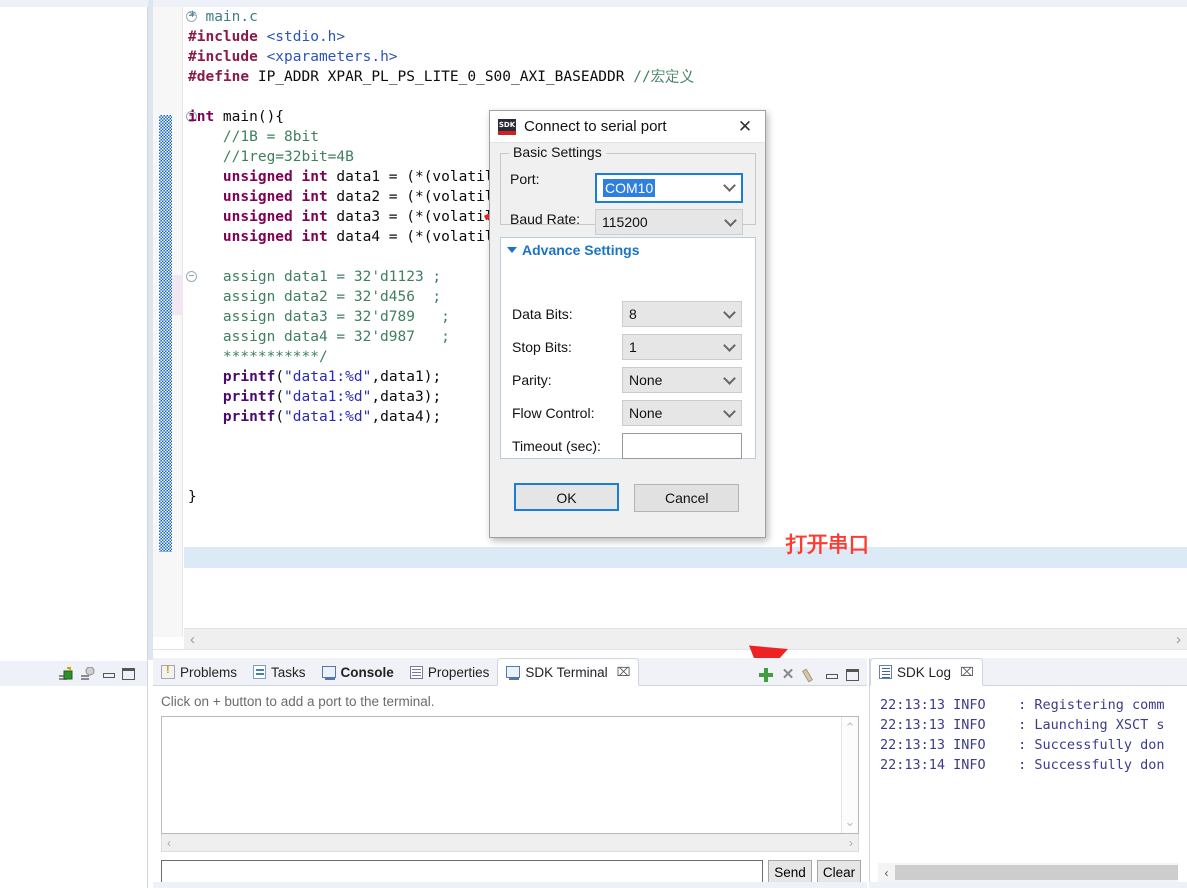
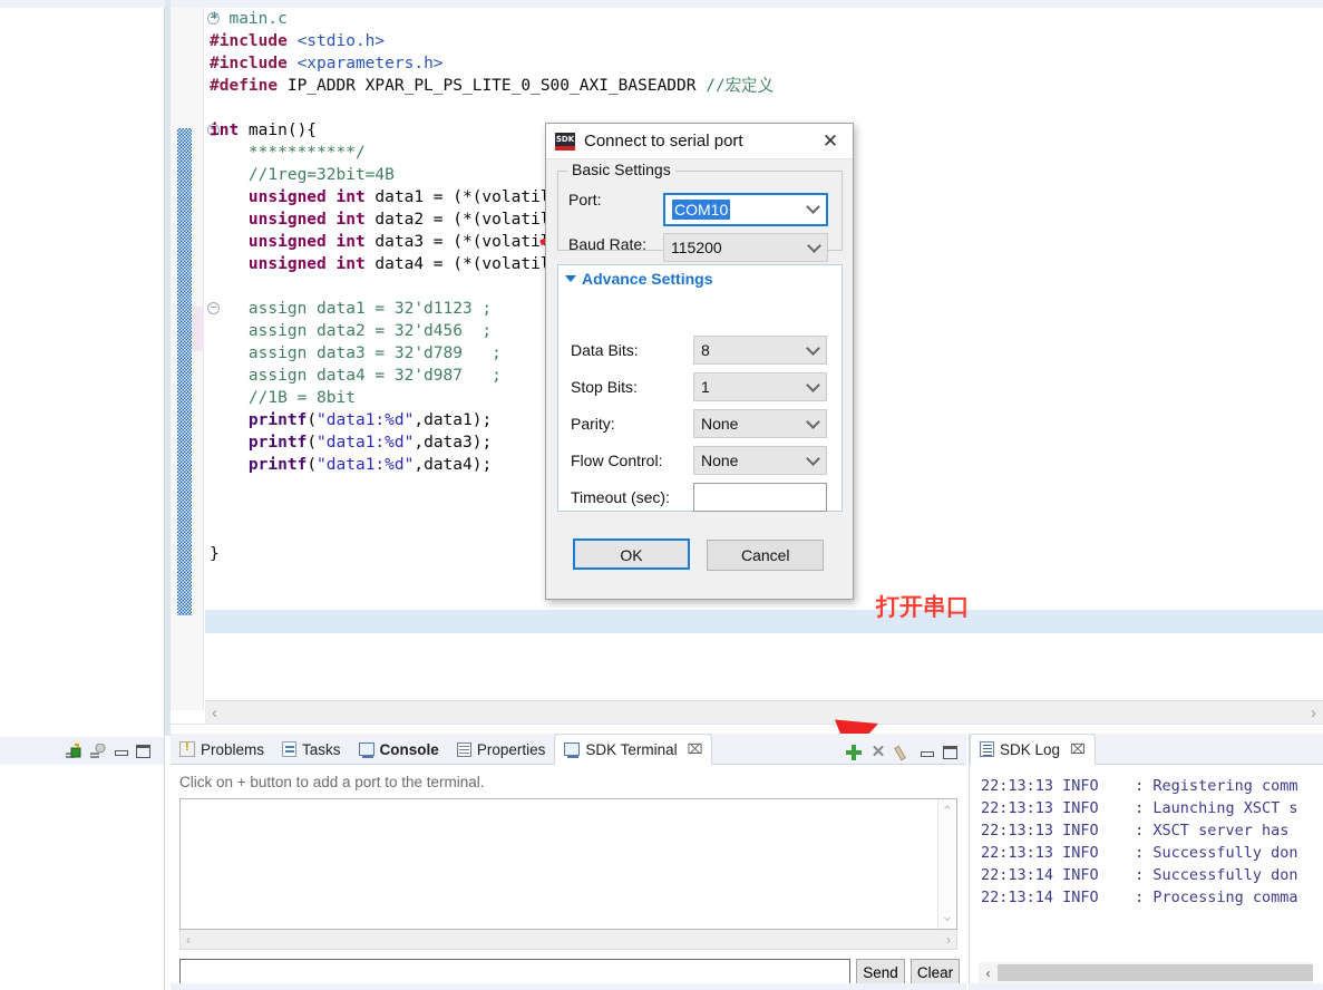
  * main.c
  #include <stdio.h>
  #include <xparameters.h>
  #define IP_ADDR XPAR_PL_PS_LITE_0_S00_AXI_BASEADDR //宏定义
  int main(){
- //1B = 8bit
+ ***********/
  //1reg=32bit=4B
  assign data1 = 32'd1123 ;
  assign data2 = 32'd456 ;
  assign data3 = 32'd789 ;
  assign data4 = 32'd987 ;
- ***********/
+ //1B = 8bit
  printf("data1:%d",data1);
  printf("data1:%d",data3);
  printf("data1:%d",data4);
  }
  ‹
  ›
  打开串口
  SDK
  Connect to serial port
  ✕
  Basic Settings
  Port:
  COM10
  Baud Rate:
  115200
  Advance Settings
  Data Bits:
  8
  Stop Bits:
  1
  Parity:
  None
  Flow Control:
  None
  Timeout (sec):
  OK Cancel
  Problems
  Tasks
  Console
  Properties
  SDK Terminal
  ⌧
  ✕
  Click on + button to add a port to the terminal.
  ⌃
  ⌄
  ‹
  ›
  Send
  Clear
  SDK Log
  ⌧
  22:13:13 INFO : Registering comm
  22:13:13 INFO : Launching XSCT s
+ 22:13:13 INFO : XSCT server has
  22:13:13 INFO : Successfully don
  22:13:14 INFO : Successfully don
+ 22:13:14 INFO : Processing comma
  ‹
